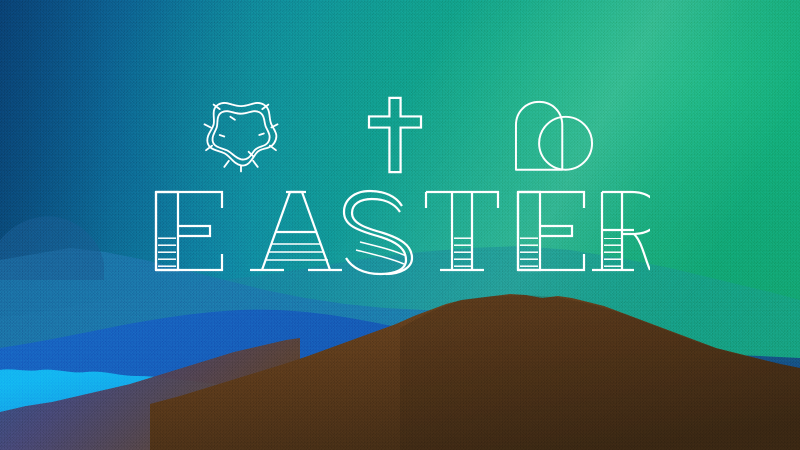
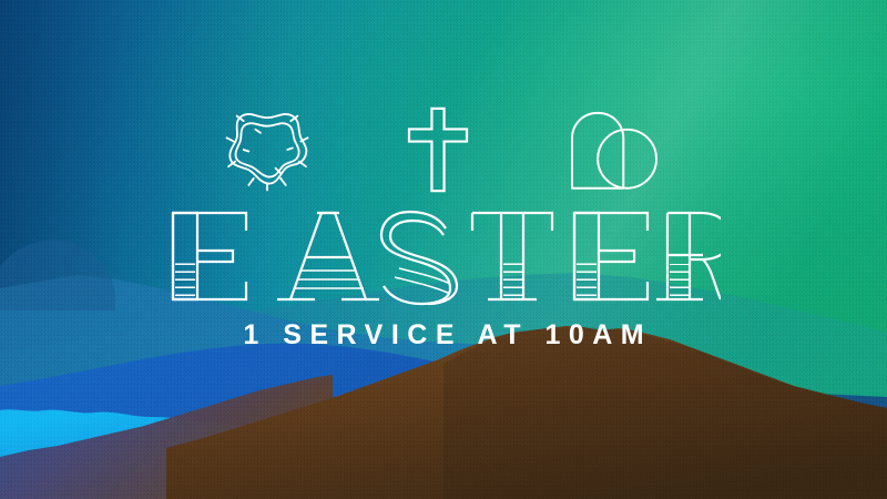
+ 1 SERVICE AT 10AM
